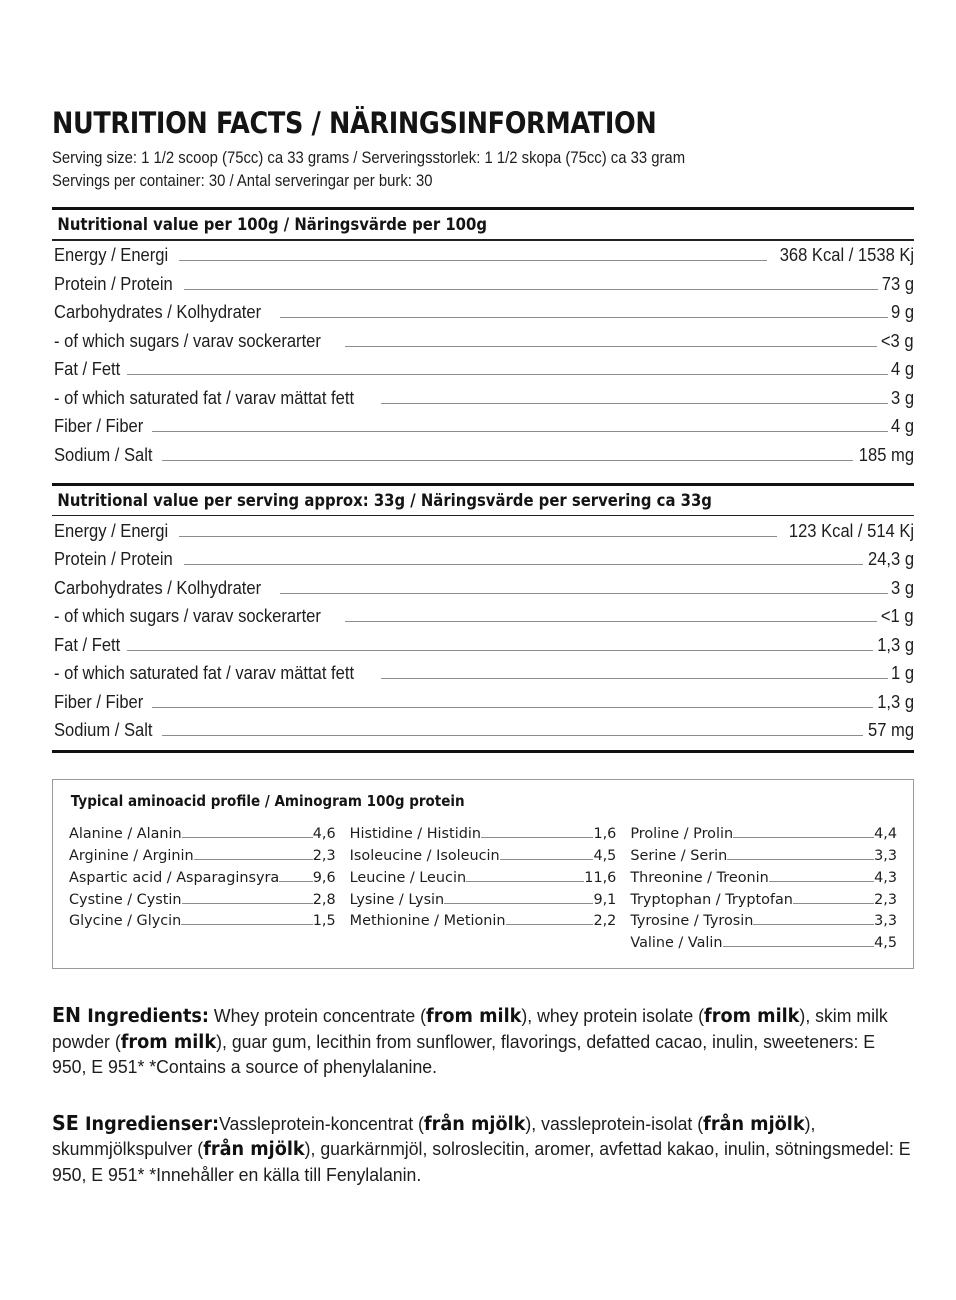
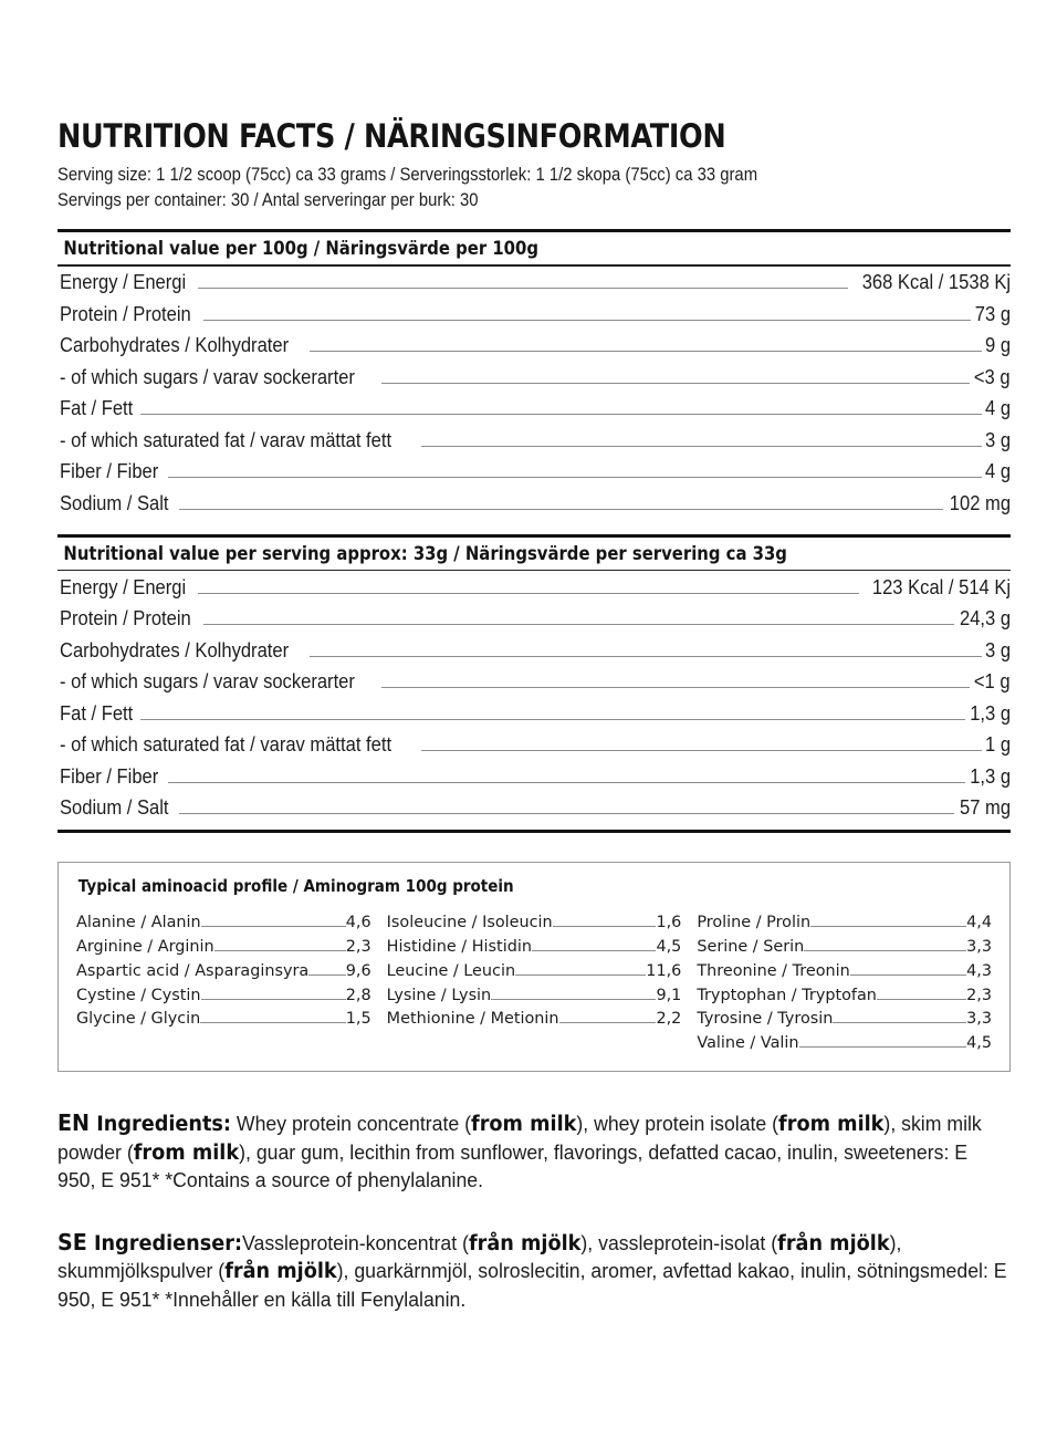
  NUTRITION FACTS / NÄRINGSINFORMATION
  Serving size: 1 1/2 scoop (75cc) ca 33 grams / Serveringsstorlek: 1 1/2 skopa (75cc) ca 33 gram
  Servings per container: 30 / Antal serveringar per burk: 30
  Nutritional value per 100g / Näringsvärde per 100g
  Energy / Energi
  368 Kcal / 1538 Kj
  Protein / Protein
  73 g
  Carbohydrates / Kolhydrater
  9 g
  - of which sugars / varav sockerarter
  <3 g
  Fat / Fett
  4 g
  - of which saturated fat / varav mättat fett
  3 g
  Fiber / Fiber
  4 g
  Sodium / Salt
- 185 mg
+ 102 mg
  Nutritional value per serving approx: 33g / Näringsvärde per servering ca 33g
  Energy / Energi
  123 Kcal / 514 Kj
  Protein / Protein
  24,3 g
  Carbohydrates / Kolhydrater
  3 g
  - of which sugars / varav sockerarter
  <1 g
  Fat / Fett
  1,3 g
  - of which saturated fat / varav mättat fett
  1 g
  Fiber / Fiber
  1,3 g
  Sodium / Salt
  57 mg
  Typical aminoacid profile / Aminogram 100g protein
  Alanine / Alanin
  4,6
  Arginine / Arginin
  2,3
  Aspartic acid / Asparaginsyra
  9,6
  Cystine / Cystin
  2,8
  Glycine / Glycin
  1,5
- Histidine / Histidin
+ Isoleucine / Isoleucin
  1,6
- Isoleucine / Isoleucin
+ Histidine / Histidin
  4,5
  Leucine / Leucin
  11,6
  Lysine / Lysin
  9,1
  Methionine / Metionin
  2,2
  Proline / Prolin
  4,4
  Serine / Serin
  3,3
  Threonine / Treonin
  4,3
  Tryptophan / Tryptofan
  2,3
  Tyrosine / Tyrosin
  3,3
  Valine / Valin
  4,5
  EN Ingredients: Whey protein concentrate (from milk), whey protein isolate (from milk), skim milk powder (from milk), guar gum, lecithin from sunflower, flavorings, defatted cacao, inulin, sweeteners: E 950, E 951* *Contains a source of phenylalanine.
  SE Ingredienser:Vassleprotein-koncentrat (från mjölk), vassleprotein-isolat (från mjölk), skummjölkspulver (från mjölk), guarkärnmjöl, solroslecitin, aromer, avfettad kakao, inulin, sötningsmedel: E 950, E 951* *Innehåller en källa till Fenylalanin.
